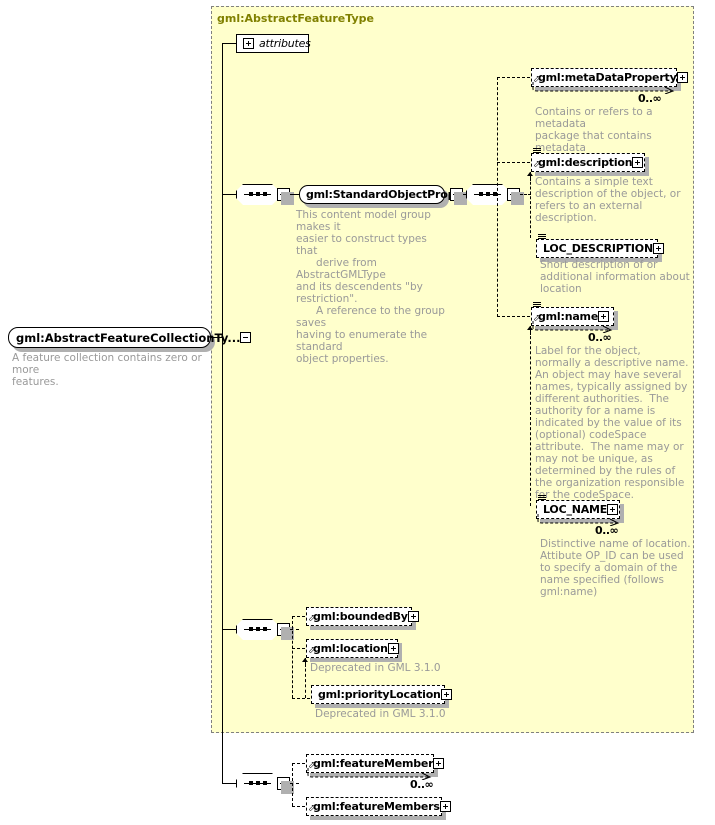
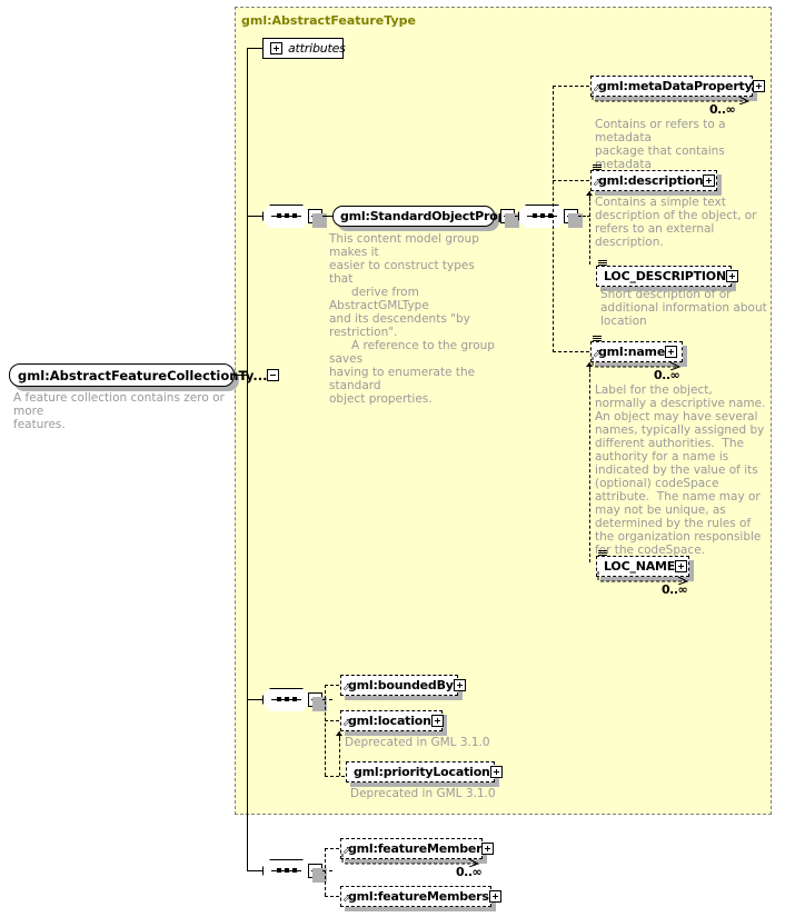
  gml:AbstractFeatureType
  gml:AbstractFeatureCollectioy...
  A feature collection contains zero or more
  features.
  attributes
  gml:StandardObjectPro
  This content model group makes it
  easier to construct types that
  derive from AbstractGMLType
  and its descendents "by restriction".
  A reference to the group saves
  having to enumerate the standard
  object properties.
  gml:metaDataProperty
  ⬀
  0..∞
  Contains or refers to a metadata
  package that contains etadata
  gml:description
  ⬀
  Contains a simple text
  description of the object, or
  refers to an external
  description.
  LOC_DESCRIPTION
  Short description of or
  additional information about
  location
  gml:name
  ⬀
  0..∞
  Label for the object,
  normally a descriptive name.
  An object may have several
  names, typically assigned by
  different authorities. The
  authority for a name is
  indicated by the value of its
  (optional) codeSpace
  attribute. The name may or
  may not be unique, as
  determined by the rules of
  the organization responsible
  fr the codeSpace.
  LOC_NAME
  0..∞
- Distinctive name of location.
- Attibute OP_ID can be used
- to specify a domain of the
- name specified (follows
- gml:name)
  gml:boundedBy
  ⬀
  gml:location
  ⬀
  Deprecated in GML 3.1.0
  gml:priorityLocation
  Deprecated in GML 3.1.0
  gml:featureMember
  ⬀
  0..∞
  gml:featureMembers
  ⬀
